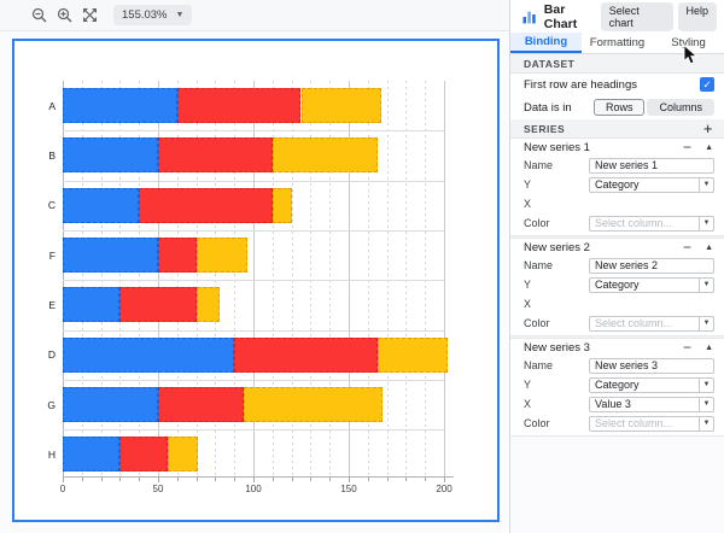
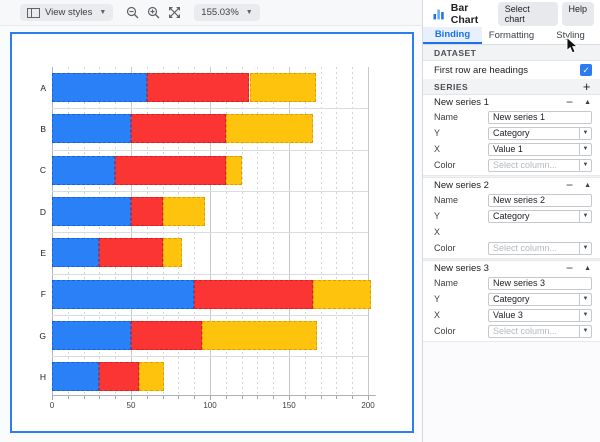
+ View styles
  155.03%
  A
  B
  C
- F
+ D
  E
- D
+ F
  G
  H
  0
  50
  100
  150
  200
  Bar Chart
  Select chart
  Help
  Binding
  Formatting
  Styling
  DATASET
  First row are headings
  ✓
- Data is in
- Rows
- Columns
  SERIES
  +
  New series 1
  −
  Name
  New series 1
  Y
  Category
  X
+ Value 1
  Color
  Select column...
  New series 2
  −
  Name
  New series 2
  Y
  Category
  X
  Color
  Select column...
  New series 3
  −
  Name
  New series 3
  Y
  Category
  X
  Value 3
  Color
  Select column...
